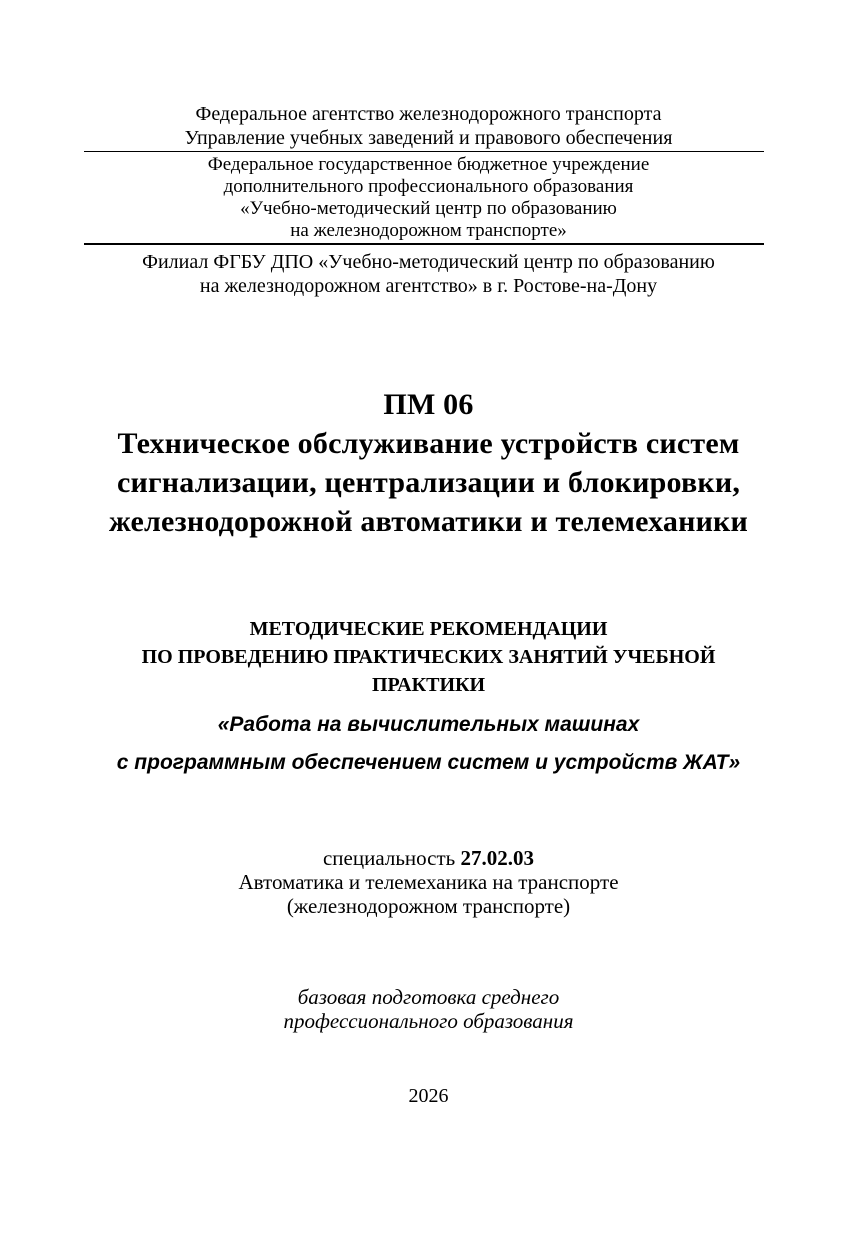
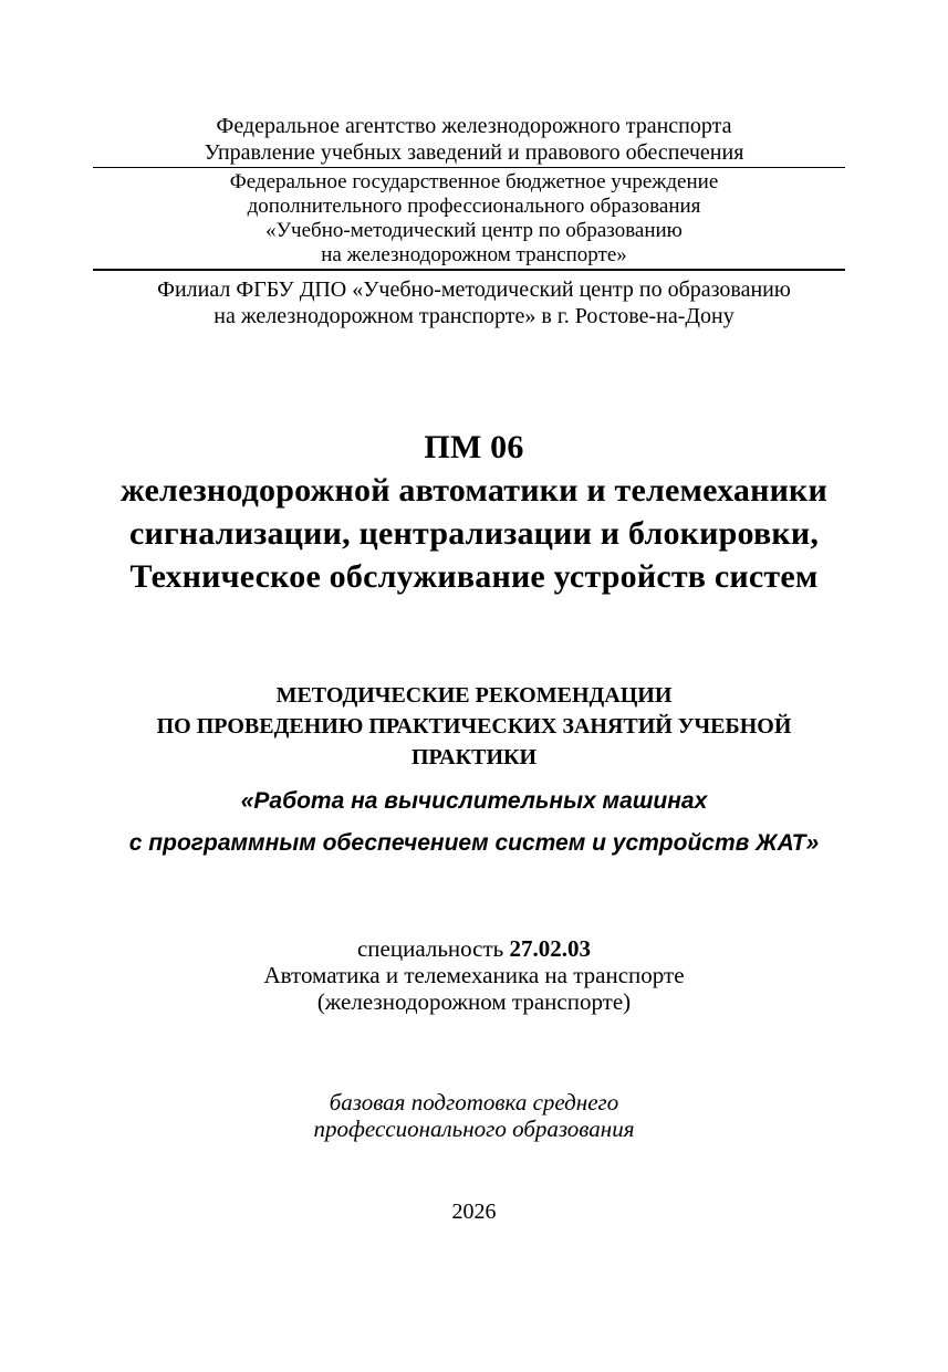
  Федеральное агентство железнодорожного транспорта
  Управление учебных заведений и правового обеспечения
  Федеральное государственное бюджетное учреждение
  дополнительного профессионального образования
  «Учебно-методический центр по образованию
  на железнодорожном транспорте»
  Филиал ФГБУ ДПО «Учебно-методический центр по образованию
- на железнодорожном агентство» в г. Ростове-на-Дону
+ на железнодорожном транспорте» в г. Ростове-на-Дону
  ПМ 06
- Техническое обслуживание устройств систем
+ железнодорожной автоматики и телемеханики
  сигнализации, централизации и блокировки,
- железнодорожной автоматики и телемеханики
+ Техническое обслуживание устройств систем
  МЕТОДИЧЕСКИЕ РЕКОМЕНДАЦИИ
  ПО ПРОВЕДЕНИЮ ПРАКТИЧЕСКИХ ЗАНЯТИЙ УЧЕБНОЙ
  ПРАКТИКИ
  «Работа на вычислительных машинах
  с программным обеспечением систем и устройств ЖАТ»
  специальность 27.02.03
  Автоматика и телемеханика на транспорте
  (железнодорожном транспорте)
  базовая подготовка среднего
  профессионального образования
  2026
